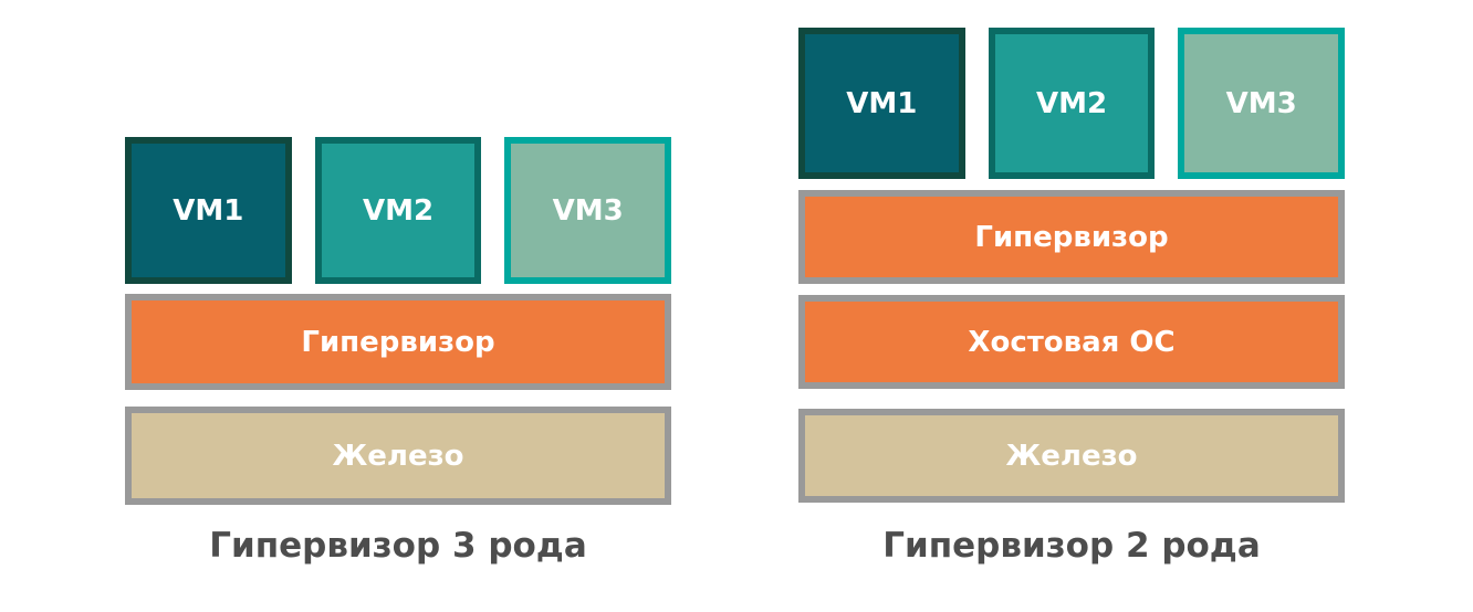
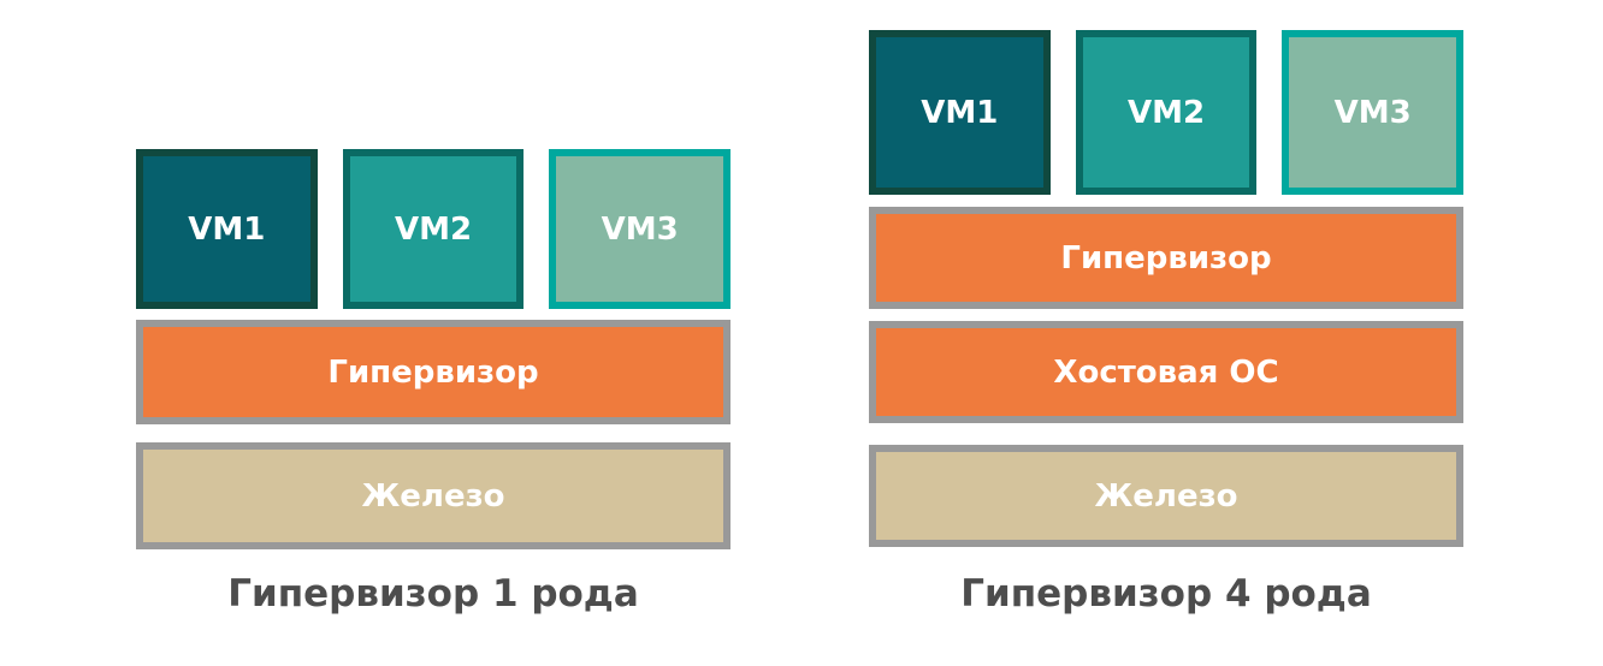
  VM1
  VM2
  VM3
  Гипервизор
  Железо
- Гипервизор 3 рода
+ Гипервизор 1 рода
  VM1
  VM2
  VM3
  Гипервизор
  Хостовая ОС
  Железо
- Гипервизор 2 рода
+ Гипервизор 4 рода
